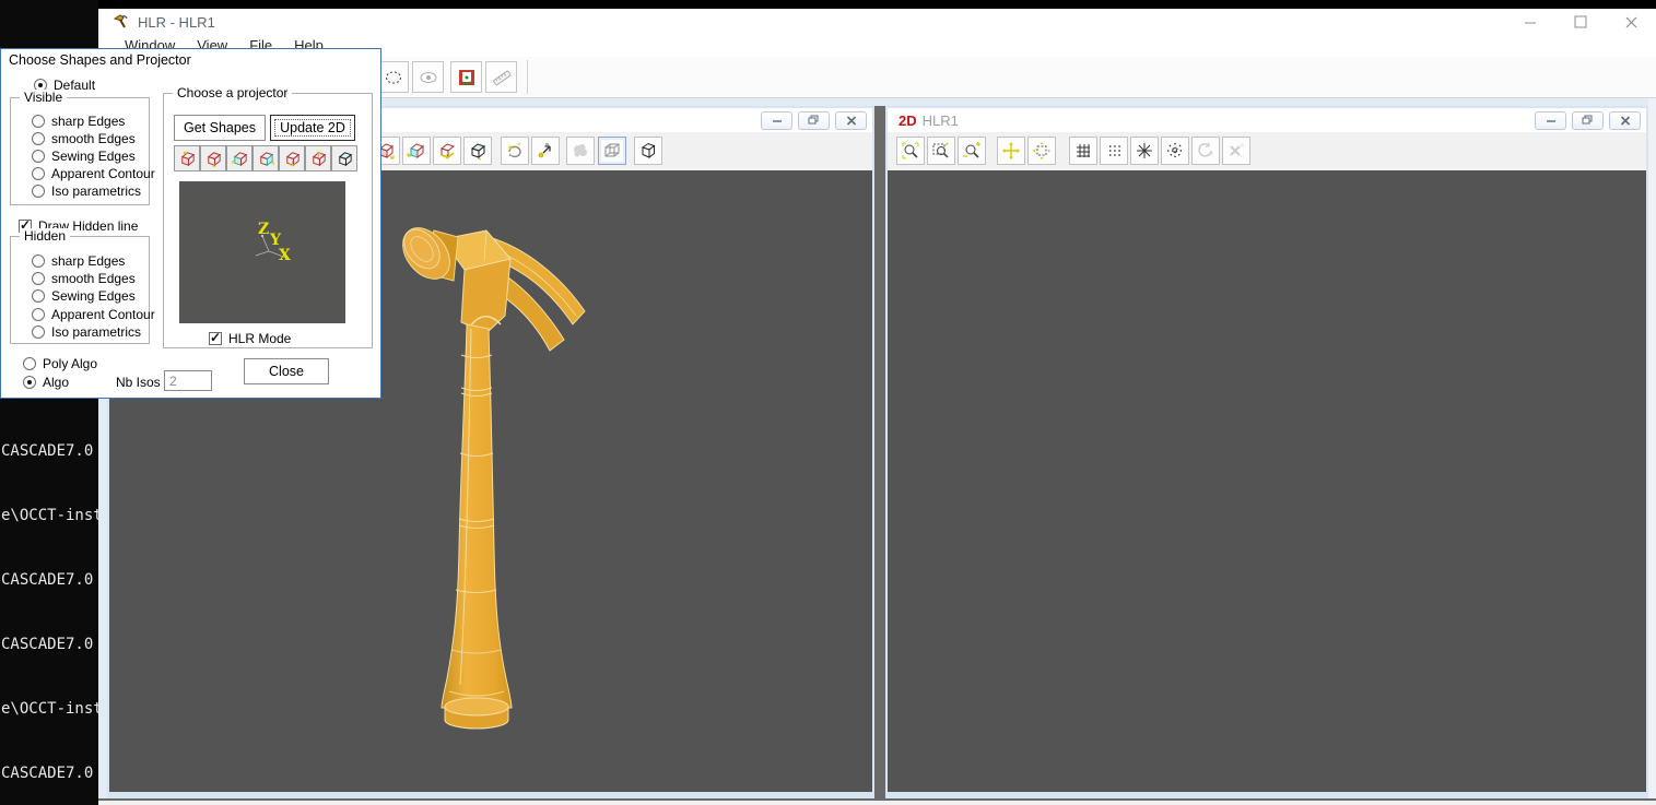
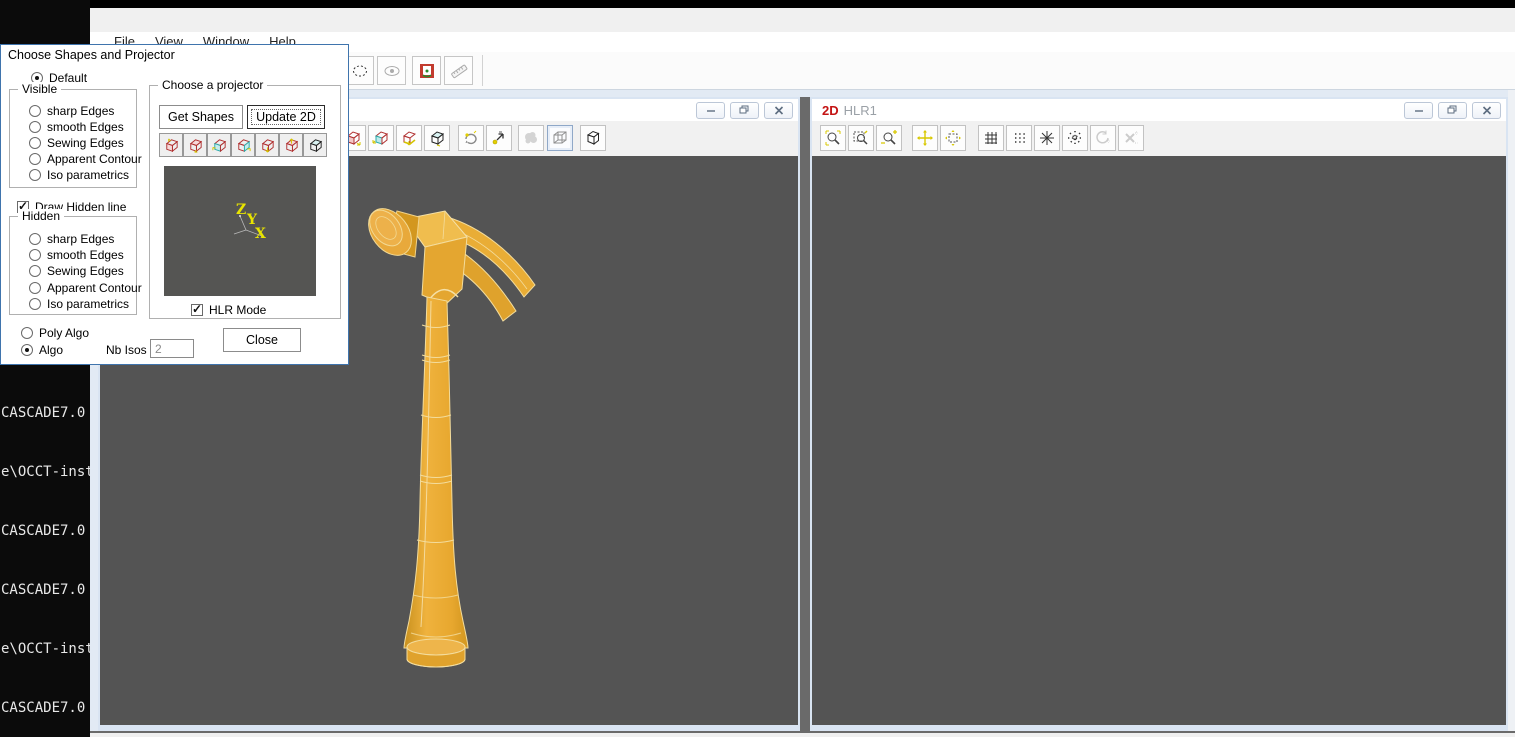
  CASCADE7.0
  e\OCCT-ins
  CASCADE7.0
  CASCADE7.0
  e\OCCT-ins
  CASCADE7.0
- HLR - HLR1
- Window
+ File
  View
- File
+ Window
  Help
  2D
  HLR1
  Choose Shapes and Projector
  Default
  Visible
  sharp Edges
  smooth Edges
  Sewing Edges
  Apparent Contour
  Iso parametrics
  Draw Hidden line
  Hidden
  sharp Edges
  smooth Edges
  Sewing Edges
  Apparent Contour
  Iso parametrics
  Poly Algo
  Algo
  Nb Isos
  2
  Choose a projector
  Get Shapes
  Update 2D
  Z
  Y
  X
  HLR Mode
  Close
